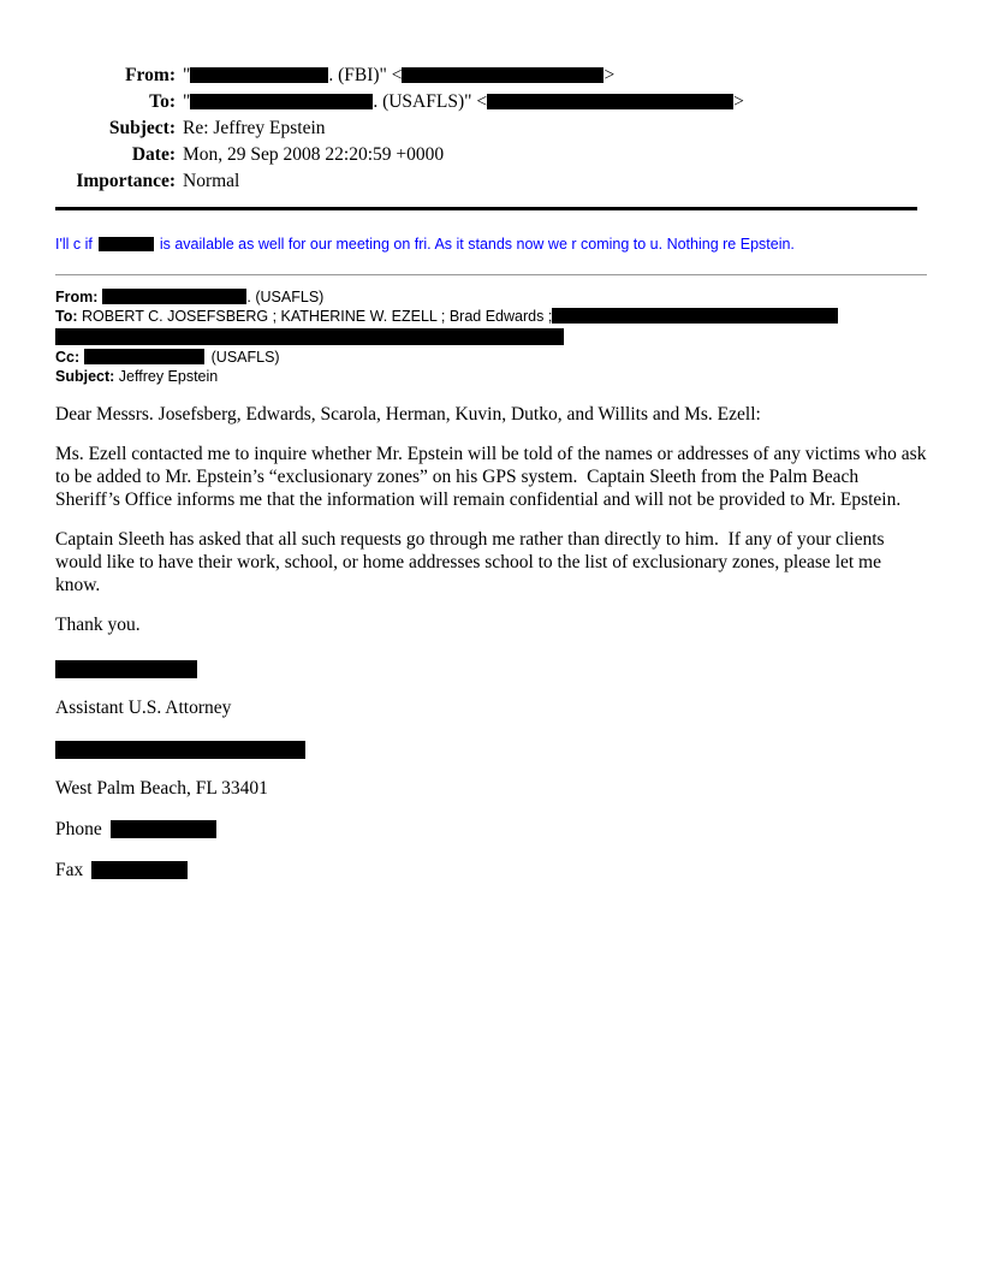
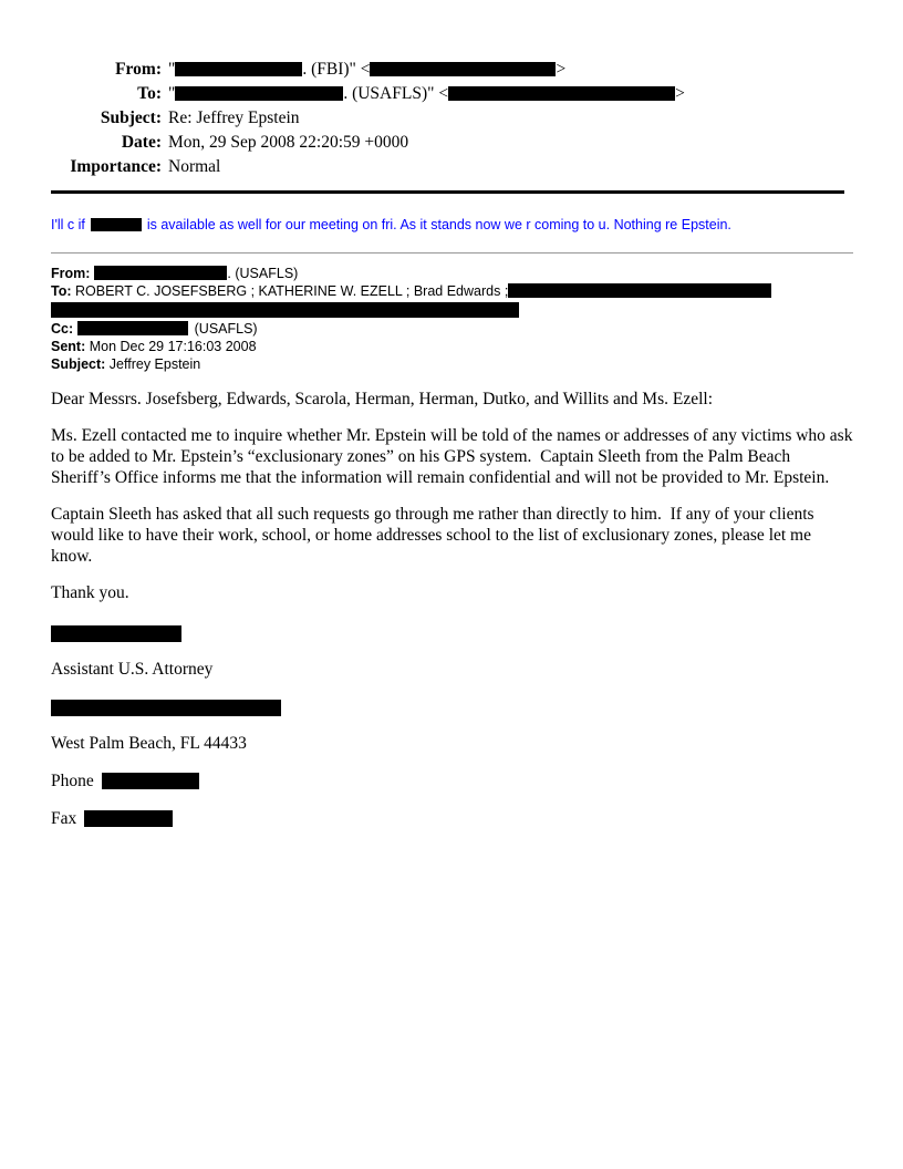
  From:
  " . (FBI)" < >
  To:
  " . (USAFLS)" < >
  Subject:
  Re: Jeffrey Epstein
  Date:
  Mon, 29 Sep 2008 22:20:59 +0000
  Importance:
  Normal
  I'll c if is available as well for our meeting on fri. As it stands now we r coming to u. Nothing re Epstein.
  From: . (USAFLS)
  To: ROBERT C. JOSEFSBERG ; KATHERINE W. EZELL ; Brad Edwards ;
  Cc: (USAFLS)
+ Sent: Mon Dec 29 17:16:03 2008
  Subject: Jeffrey Epstein
- Dear Messrs. Josefsberg, Edwards, Scarola, Herman, Kuvin, Dutko, and Willits and Ms. Ezell:
+ Dear Messrs. Josefsberg, Edwards, Scarola, Herman, Herman, Dutko, and Willits and Ms. Ezell:
  Ms. Ezell contacted me to inquire whether Mr. Epstein will be told of the names or addresses of any victims who ask to be added to Mr. Epstein’s “exclusionary zones” on his GPS system. Captain Sleeth from the Palm Beach Sheriff’s Office informs me that the information will remain confidential and will not be provided to Mr. Epstein.
  Captain Sleeth has asked that all such requests go through me rather than directly to him. If any of your clients would like to have their work, school, or home addresses school to the list of exclusionary zones, please let me know.
  Thank you.
  Assistant U.S. Attorney
- West Palm Beach, FL 33401
+ West Palm Beach, FL 44433
  Phone
  Fax
